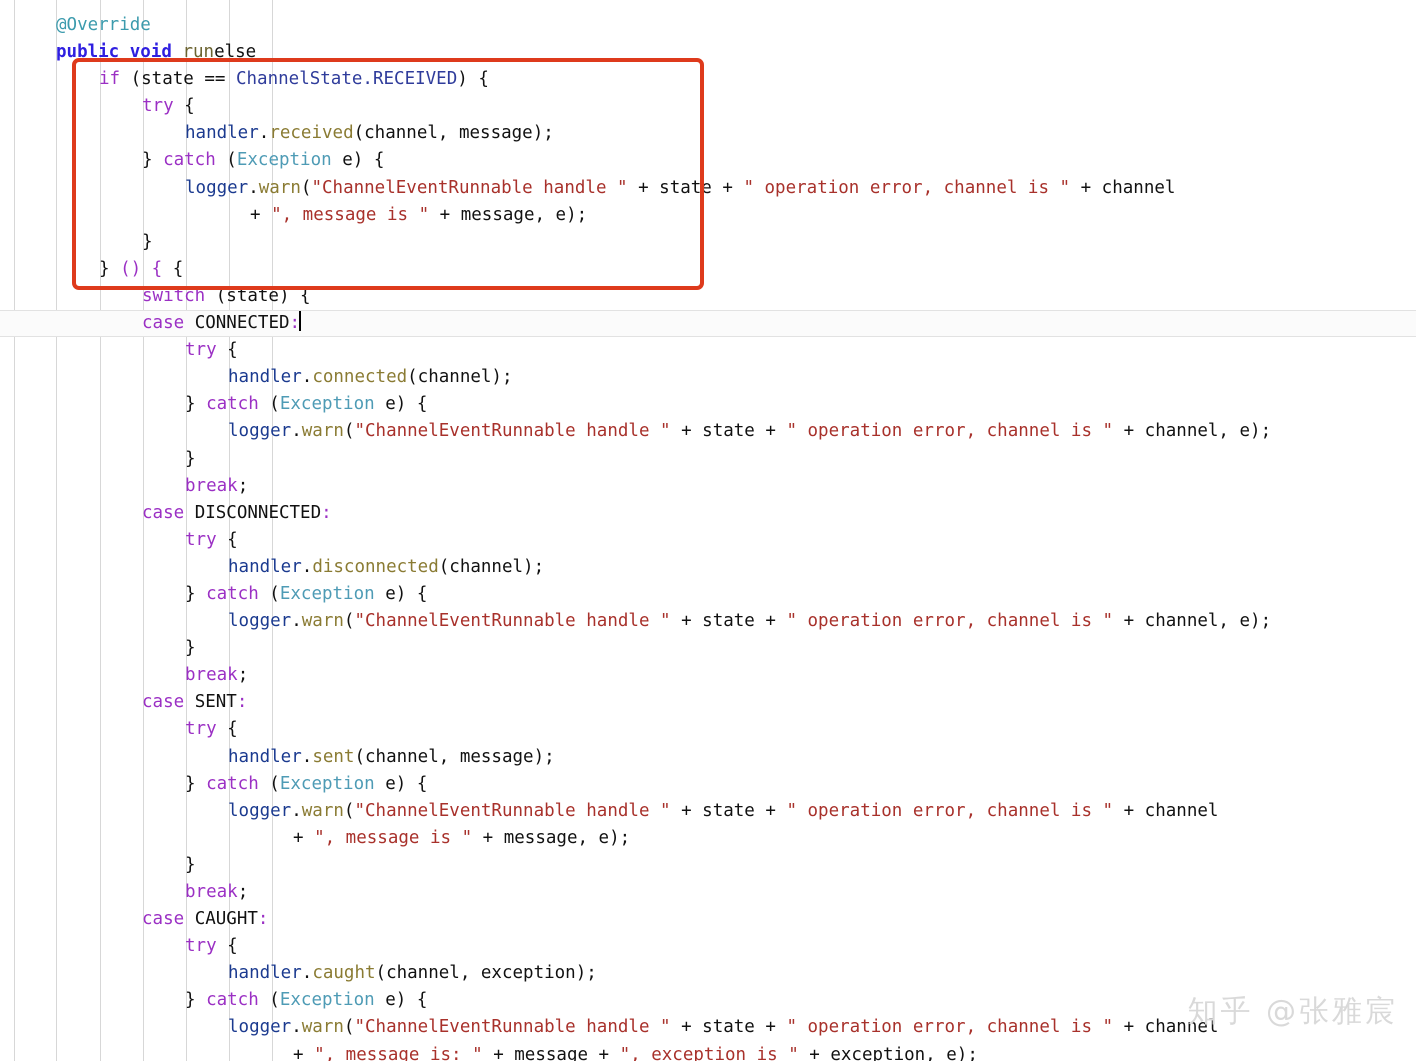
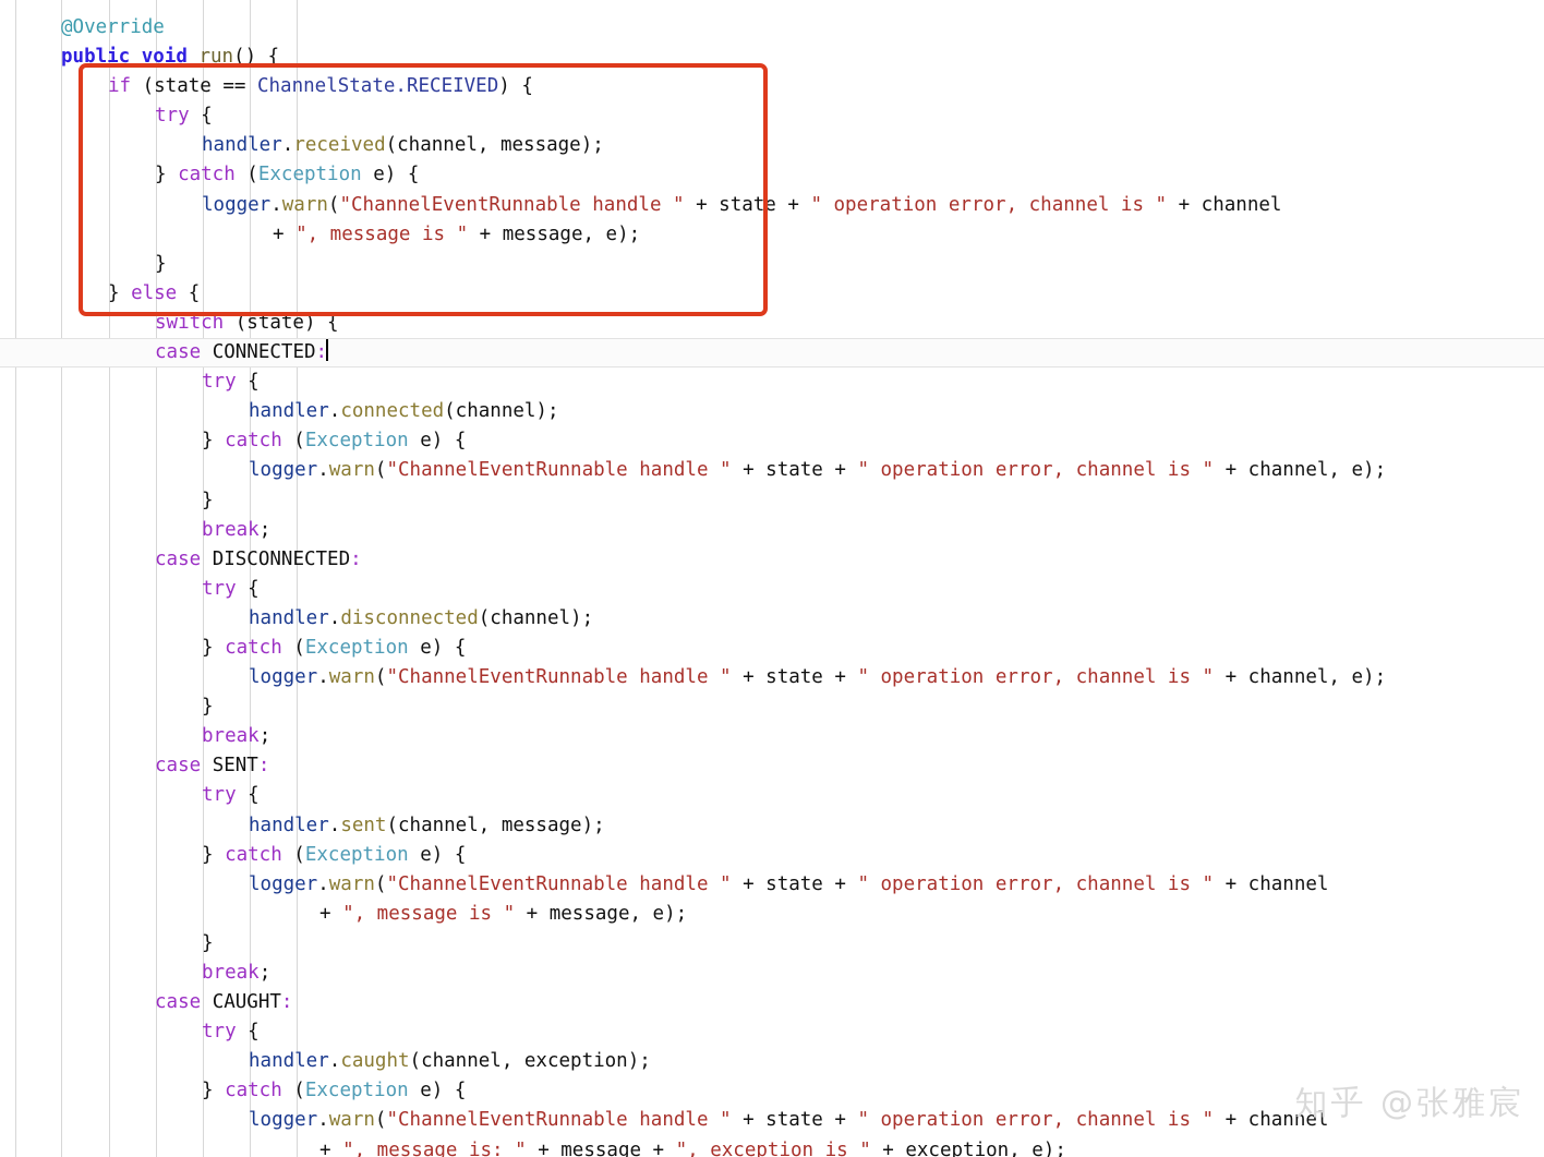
  @Override
- public void runelse
+ public void run() {
  if (state == ChannelState.RECEIVED) {
  try {
  handler.received(channel, message);
  } catch (Exception e) {
  logger.warn("ChannelEventRunnable handle " + state + " operation error, channel is " + channel
  + ", message is " + message, e);
  }
- } () { {
+ } else {
  switch (state) {
  case CONNECTED:
  try {
  handler.connected(channel);
  } catch (Exception e) {
  logger.warn("ChannelEventRunnable handle " + state + " operation error, channel is " + channel, e);
  }
  break;
  case DISCONNECTED:
  try {
  handler.disconnected(channel);
  } catch (Exception e) {
  logger.warn("ChannelEventRunnable handle " + state + " operation error, channel is " + channel, e);
  }
  break;
  case SENT:
  try {
  handler.sent(channel, message);
  } catch (Exception e) {
  logger.warn("ChannelEventRunnable handle " + state + " operation error, channel is " + channel
  + ", message is " + message, e);
  }
  break;
  case CAUGHT:
  try {
  handler.caught(channel, exception);
  } catch (Exception e) {
  logger.warn("ChannelEventRunnable handle " + state + " operation error, channel is " + channel
  + ", message is: " + message + ", exception is " + exception, e);
  知乎 @张雅宸
